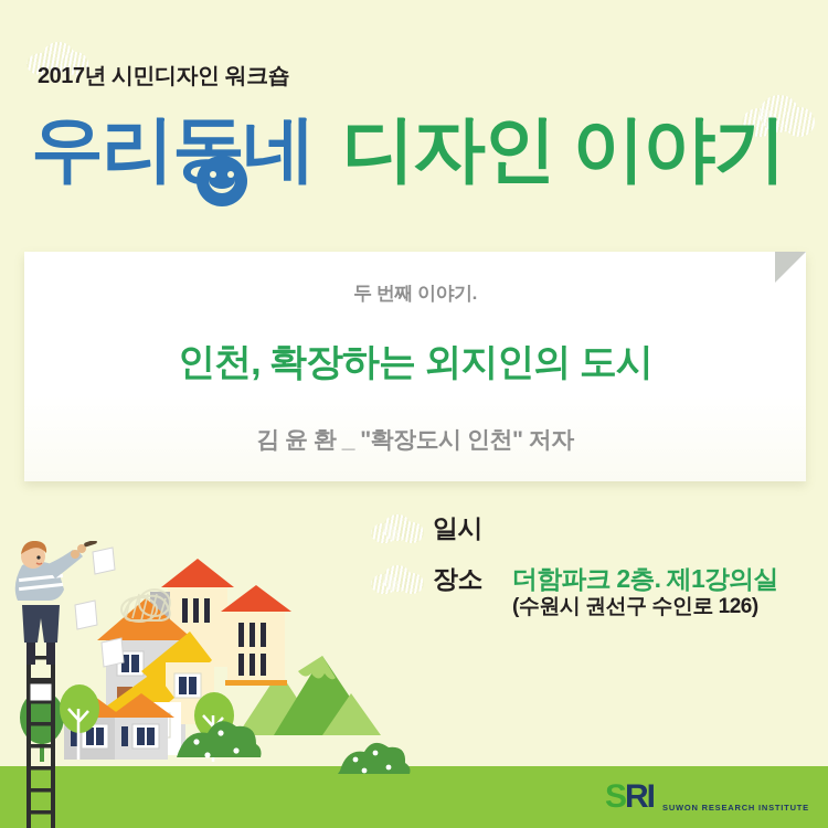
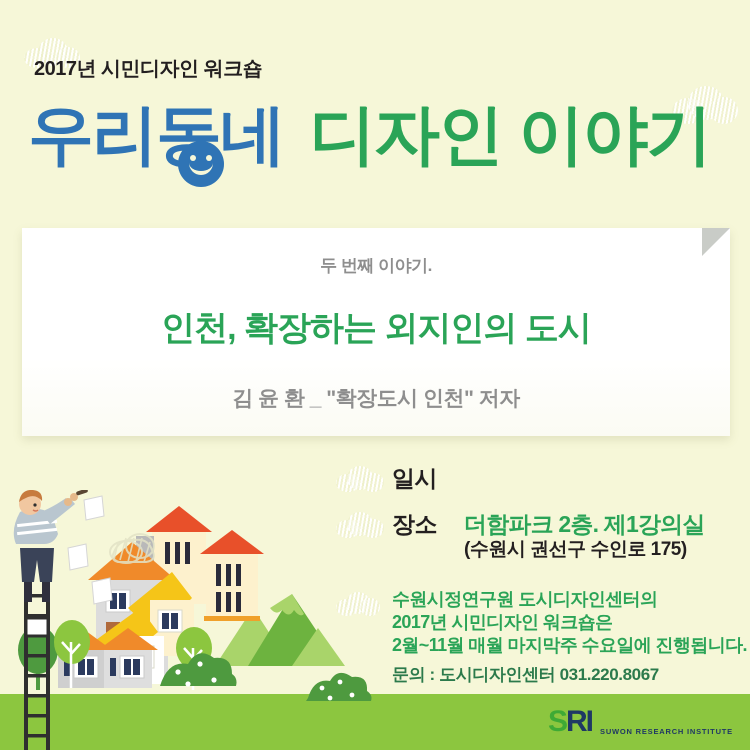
  2017년 시민디자인 워크숍
  우리동네
  디자인 이야기
  두 번째 이야기.
  인천, 확장하는 외지인의 도시
  김 윤 환 _ "확장도시 인천" 저자
  일시
  장소
  더함파크 2층. 제1강의실
- (수원시 권선구 수인로 126)
+ (수원시 권선구 수인로 175)
+ 수원시정연구원 도시디자인센터의
+ 2017년 시민디자인 워크숍은
+ 2월~11월 매월 마지막주 수요일에 진행됩니다.
+ 문의 : 도시디자인센터 031.220.8067
  SRI
  SUWON RESEARCH INSTITUTE
